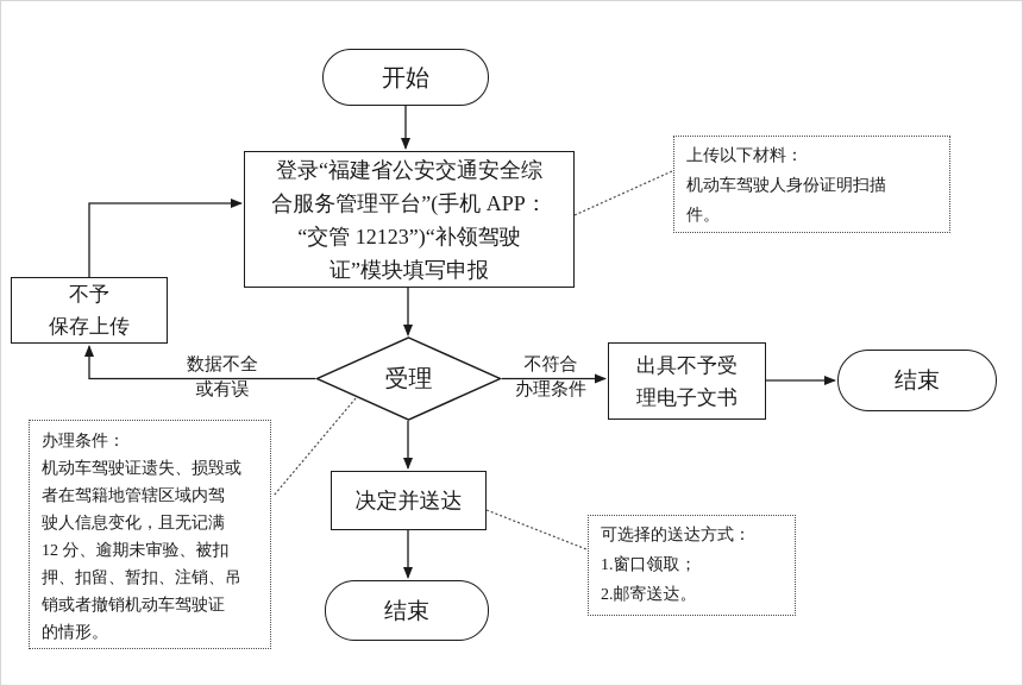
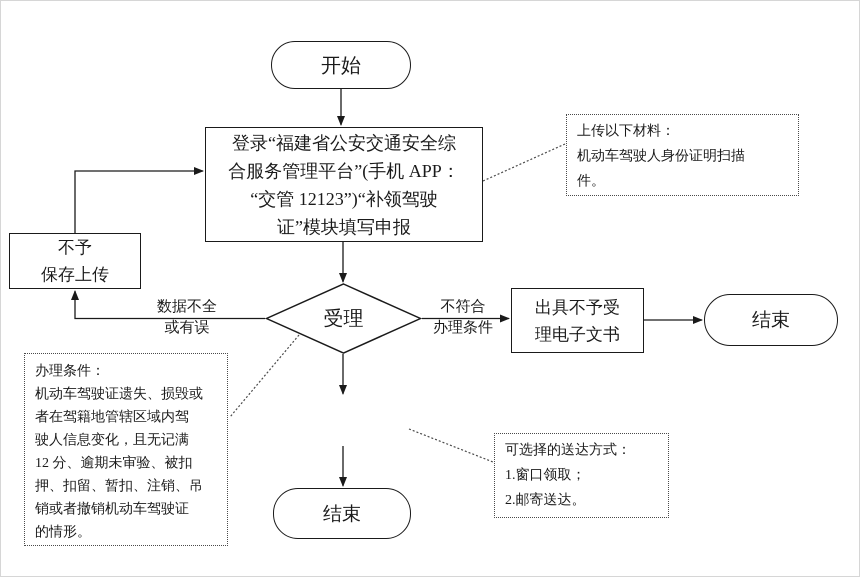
  开始
  登录“福建省公安交通安全综
  合服务管理平台”(手机 APP：
  “交管 12123”)“补领驾驶
  证”模块填写申报
  上传以下材料：
  机动车驾驶人身份证明扫描
  件。
  不予
  保存上传
  受理
  数据不全
  或有误
  不符合
  办理条件
  出具不予受
  理电子文书
  结束
  办理条件：
  机动车驾驶证遗失、损毁或
  者在驾籍地管辖区域内驾
  驶人信息变化，且无记满
  12 分、逾期未审验、被扣
  押、扣留、暂扣、注销、吊
  销或者撤销机动车驾驶证
  的情形。
- 决定并送达
  可选择的送达方式：
  1.窗口领取；
  2.邮寄送达。
  结束
